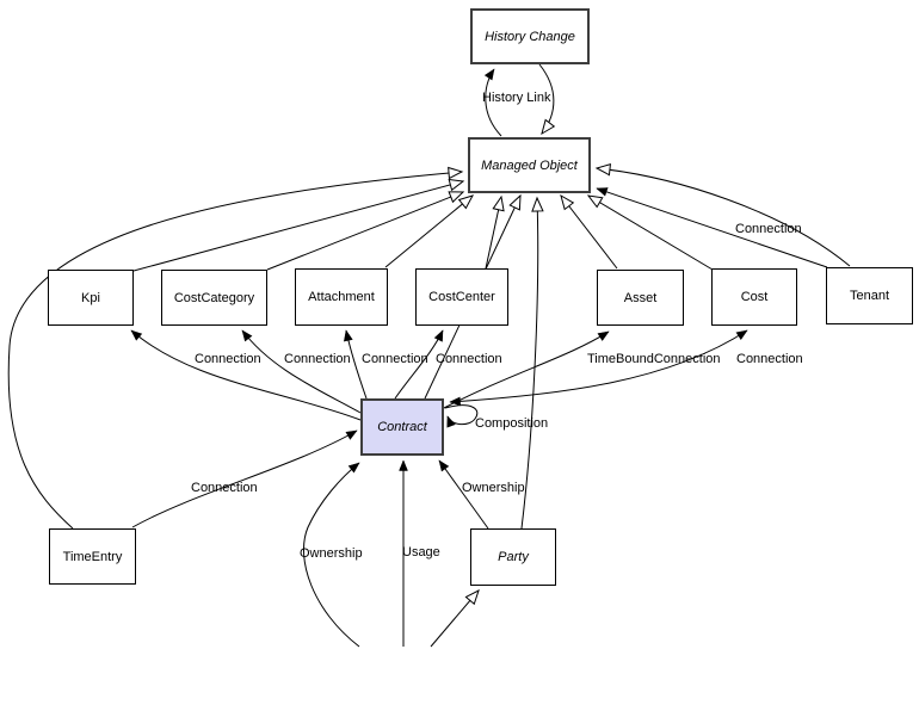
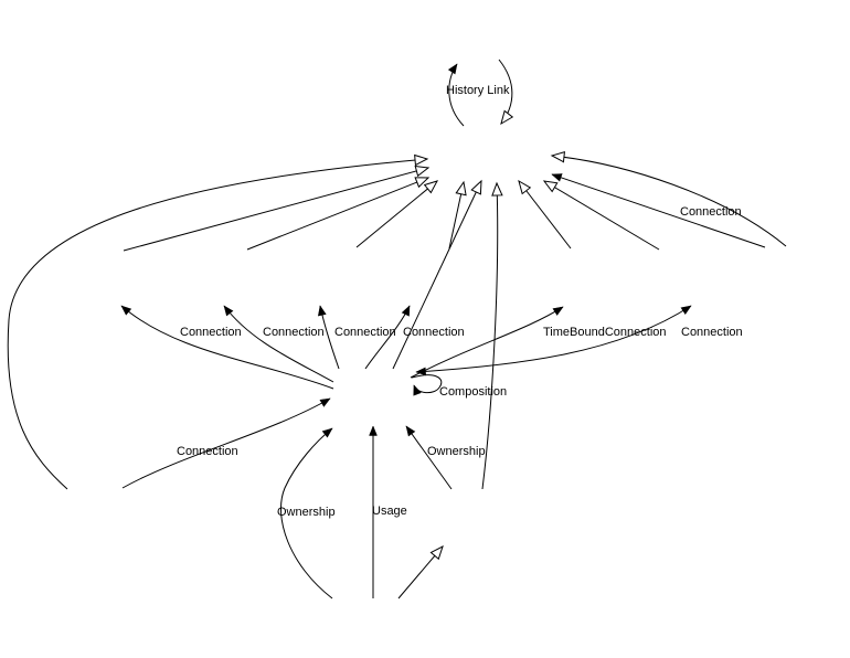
- History Change
- Managed Object
- Kpi
- CostCategory
- Attachment
- CostCenter
- Asset
- Cost
- Tenant
- Contract
- TimeEntry
- Party
  History Link
  Connection
  Connection
  Connection
  Connection
  Connection
  TimeBoundConnection
  Connection
  Composition
  Connection
  Ownership
  Ownership
  Usage
